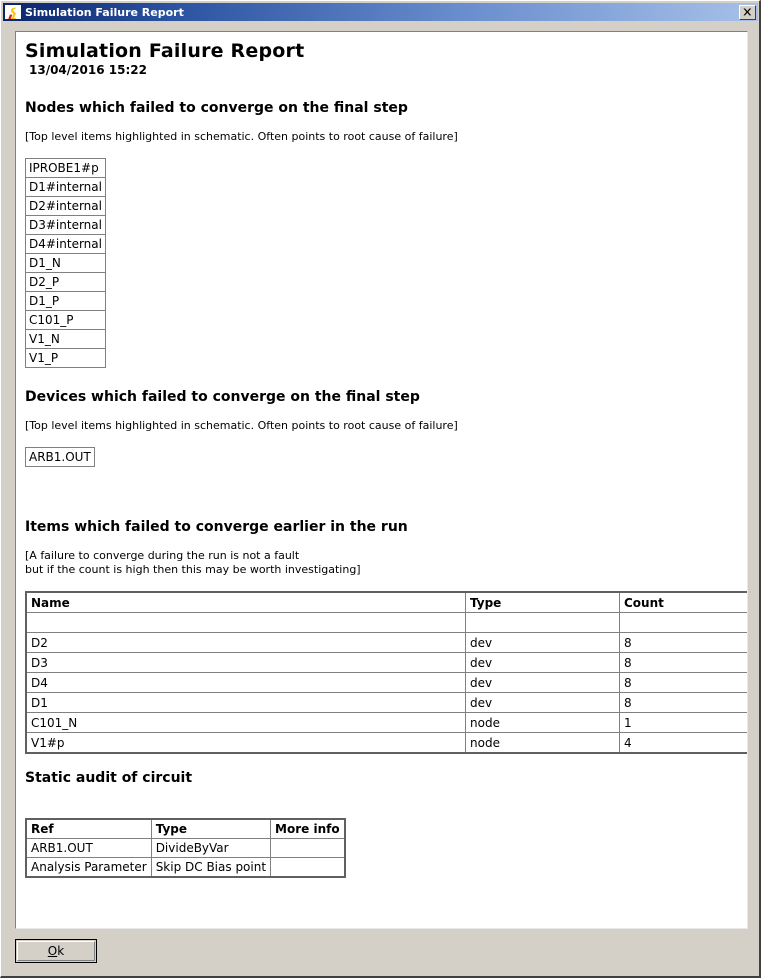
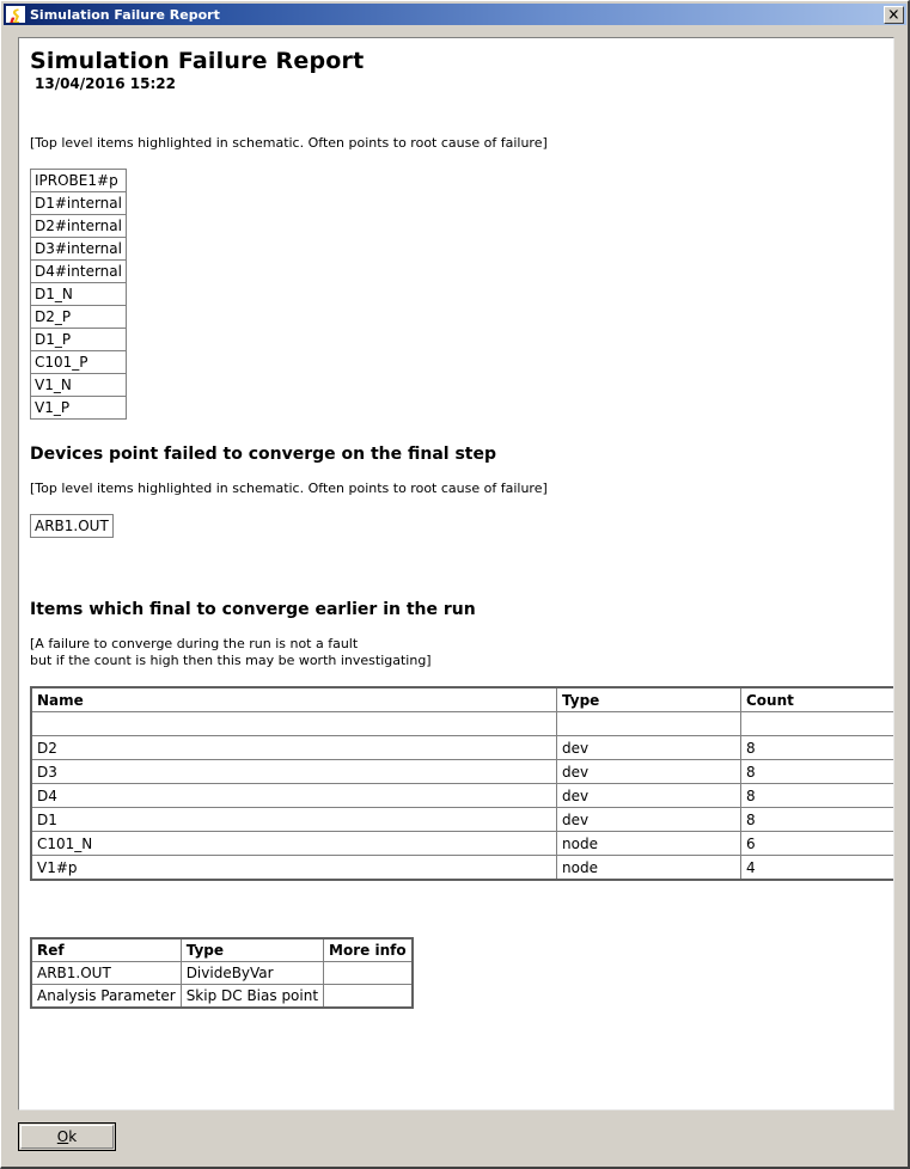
  Simulation Failure Report
  Simulation Failure Report
  13/04/2016 15:22
- Nodes which failed to converge on the final step
  [Top level items highlighted in schematic. Often points to root cause of failure]
  IPROBE1#p
  D1#internal
  D2#internal
  D3#internal
  D4#internal
  D1_N
  D2_P
  D1_P
  C101_P
  V1_N
  V1_P
- Devices which failed to converge on the final step
+ Devices point failed to converge on the final step
  [Top level items highlighted in schematic. Often points to root cause of failure]
  ARB1.OUT
- Items which failed to converge earlier in the run
+ Items which final to converge earlier in the run
  [A failure to converge during the run is not a fault
  but if the count is high then this may be worth investigating]
  Name	Type	Count
  D2	dev	8
  D3	dev	8
  D4	dev	8
  D1	dev	8
- C101_N	node	1
+ C101_N	node	6
  V1#p	node	4
- Static audit of circuit
  Ref	Type	More info
  ARB1.OUT	DivideByVar
  Analysis Parameter	Skip DC Bias point
  Ok
